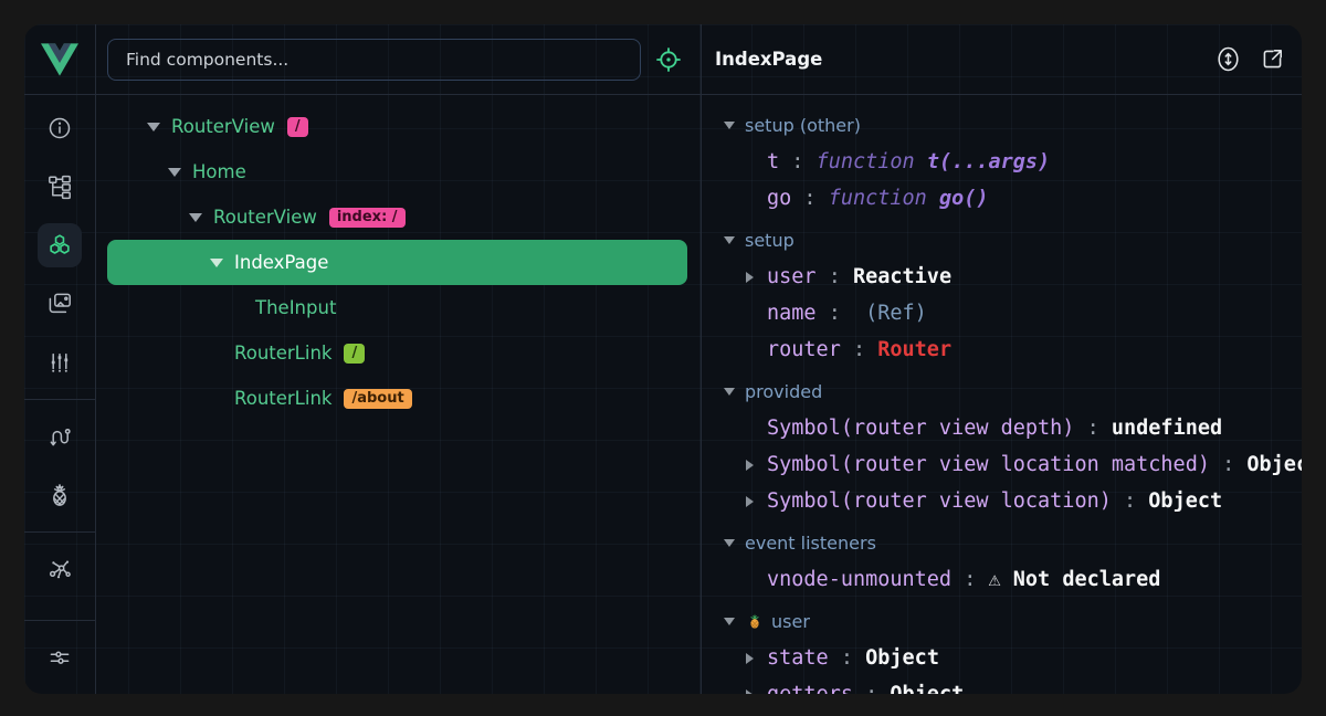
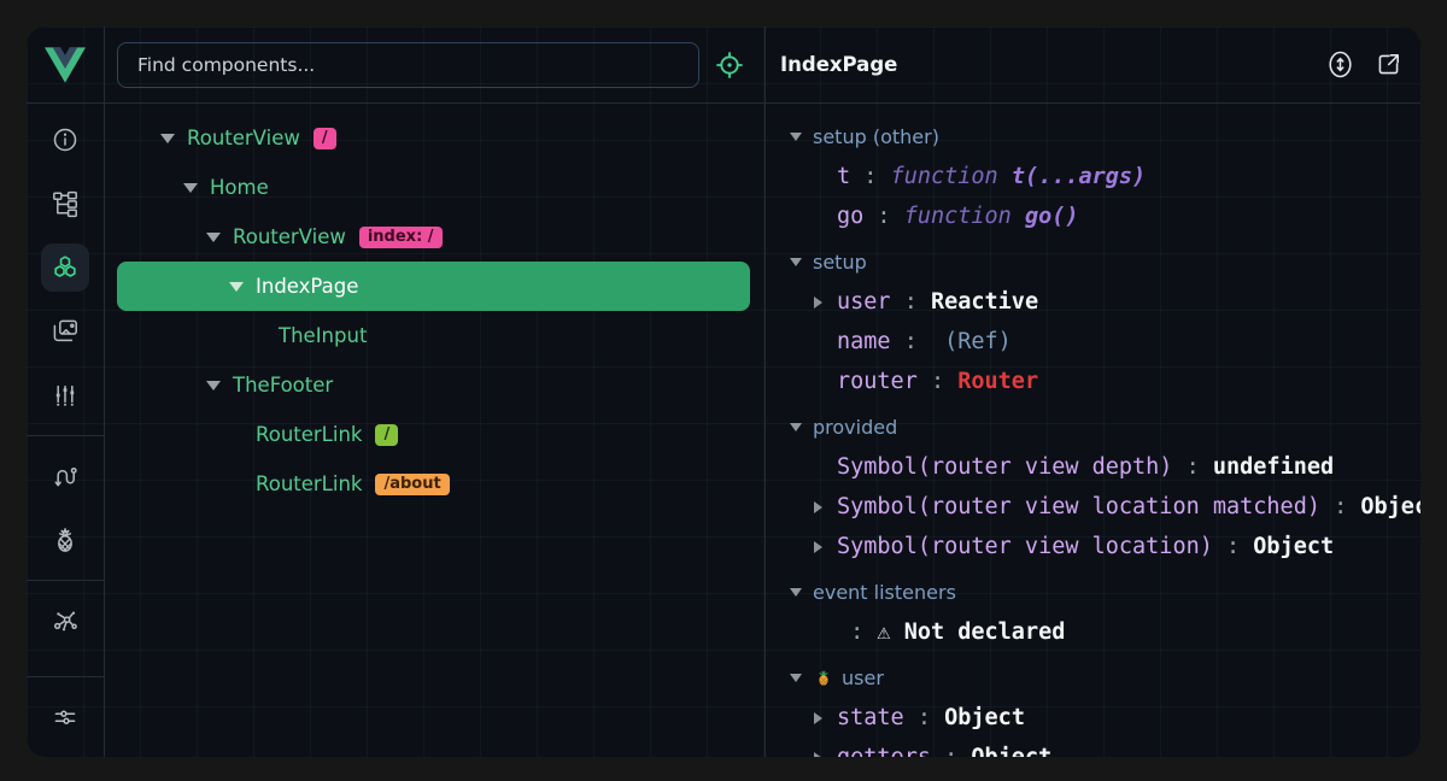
  Find components...
  RouterView
  /
  Home
  RouterView
  index: /
  IndexPage
  TheInput
+ TheFooter
  RouterLink
  /
  RouterLink
  /about
  IndexPage
  setup (other)
  t
  :
  function
  t(...args)
  go
  :
  function
  go()
  setup
  user
  :
  Reactive
  name
  :
  (Ref)
  router
  :
  Router
  provided
  Symbol(router view depth)
  :
  undefined
  Symbol(router view location matched)
  :
  Symbol(router view location)
  :
  Object
  event listeners
- vnode-unmounted
  :
  ⚠
  Not declared
  user
  state
  :
  Object
